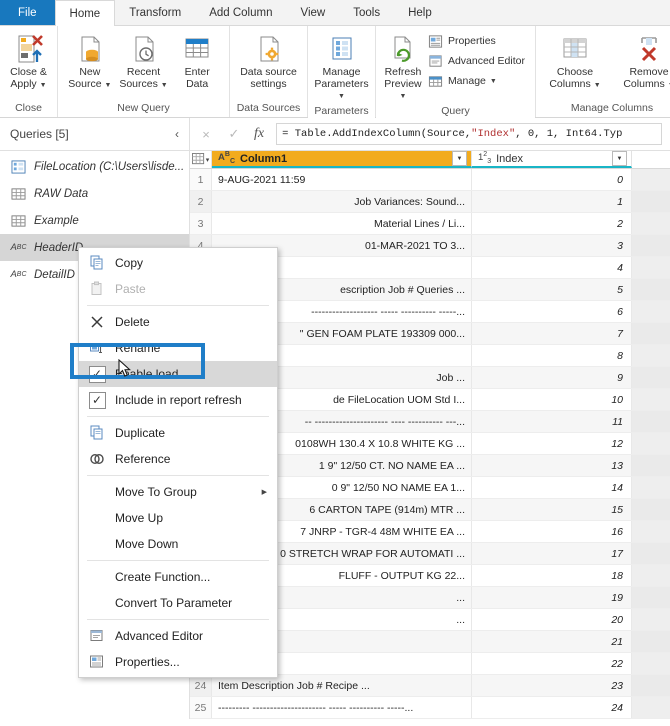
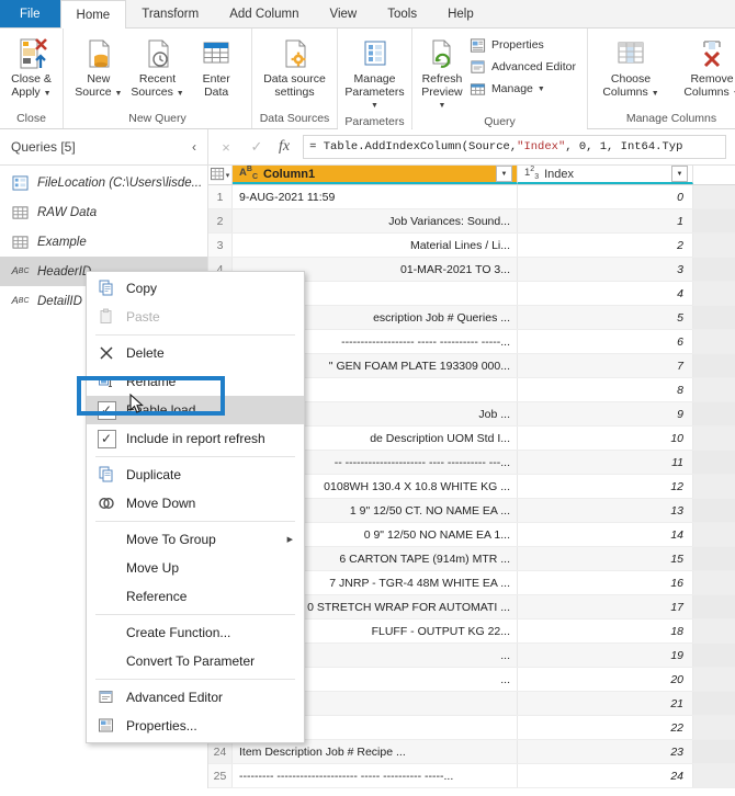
  File
  Home
  Transform
  Add Column
  View
  Tools
  Help
  Close &
  Apply
  Close
  New
  Source
  Recent
  Sources
  Enter
  Data
  New Query
  Data source
  settings
  Data Sources
  Manage
  Parameters
  Parameters
  Refresh
  Preview
  Properties
  Advanced Editor
  Manage
  Query
  Choose
  Columns
  Remove
  Columns
  Manage Columns
  Queries [5]
  ‹
  ×
  ✓
  fx
  = Table.AddIndexColumn(Source,
  "Index"
  , 0, 1, Int64.Typ
  FileLocation (C:\Users\lisde...
  RAW Data
  Example
  A
  HeaderI
  A
  DetailID
  Column1
  Index
  1
  9-AUG-2021 11:59
  0
  2
  Job Variances: Sound...
  1
  3
  Material Lines / Li...
  2
  4
  01-MAR-2021 TO 3...
  3
  4
  escription Job # Queries ...
  5
  ------------------- ----- ---------- -----...
  6
  " GEN FOAM PLATE 193309 000...
  7
  8
  Job ...
  9
- de FileLocation UOM Std I...
+ de Description UOM Std I...
  10
  -- --------------------- ---- ---------- ---...
  11
  0108WH 130.4 X 10.8 WHITE KG ...
  12
  1 9" 12/50 CT. NO NAME EA ...
  13
  0 9" 12/50 NO NAME EA 1...
  14
  6 CARTON TAPE (914m) MTR ...
  15
  7 JNRP - TGR-4 48M WHITE EA ...
  16
  0 STRETCH WRAP FOR AUTOMATI ...
  17
  FLUFF - OUTPUT KG 22...
  18
  ...
  19
  ...
  20
  21
  22
  24
  Item Description Job # Recipe ...
  23
  25
  --------- --------------------- ----- ---------- -----...
  24
  Copy
  Paste
  Delete
  Rename
  ✓
  able load
  ✓
  Include in report refresh
  Duplicate
- Reference
+ Move Down
  Move To Group
  Move Up
- Move Down
+ Reference
  Create Function...
  Convert To Parameter
  Advanced Editor
  Properties...
